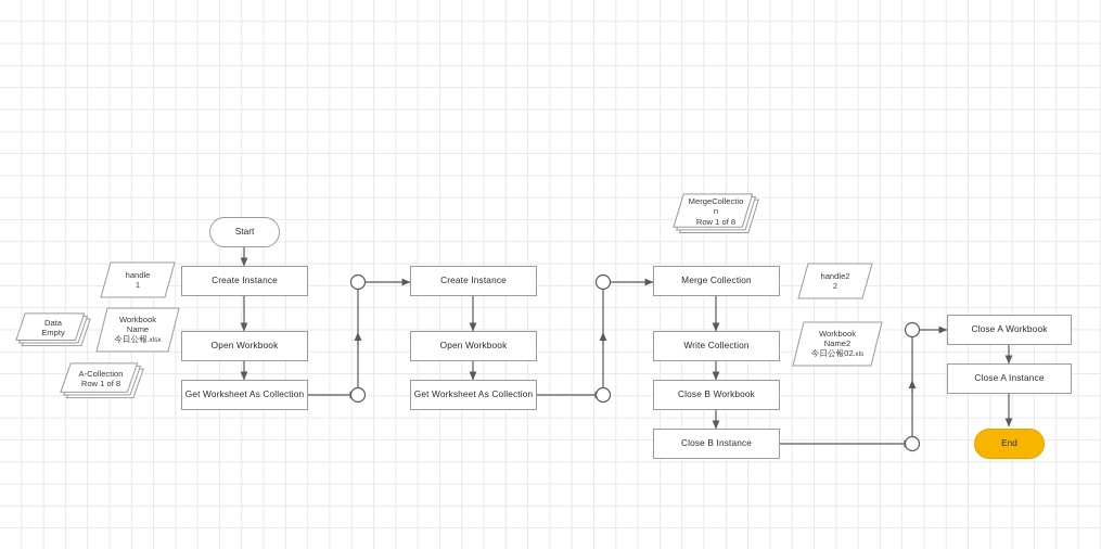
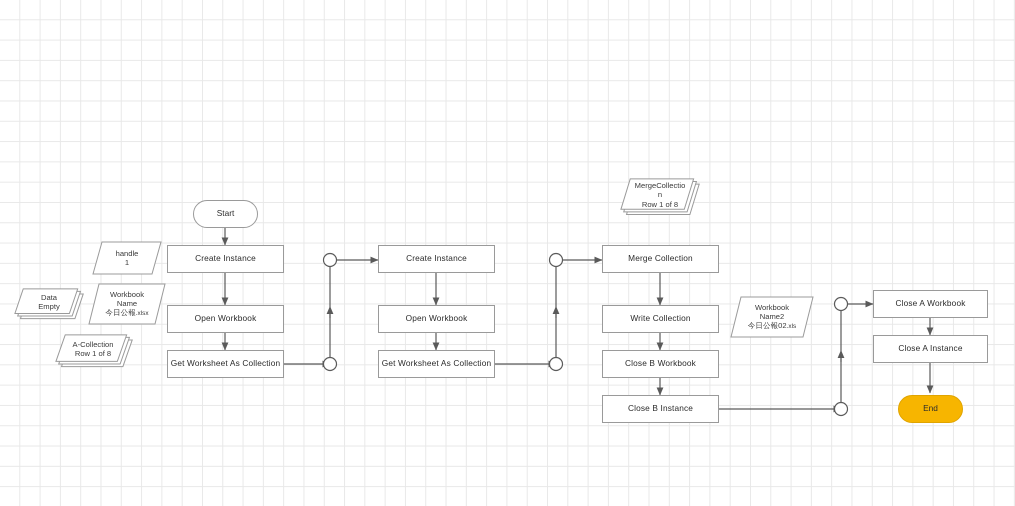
  Start
  Create Instance
  Open Workbook
  Get Worksheet As Collection
  Create Instance
  Open Workbook
  Get Worksheet As Collection
  Merge Collection
  Write Collection
  Close B Workbook
  Close B Instance
  Close A Workbook
  Close A Instance
  End
  handle
  1
  Data
  Empty
  Workbook
  Name
  A-Collection
  Row 1 of 8
  MergeCollectio
  n
  Row 1 of 8
- handle2
- 2
  Workbook
  Name2
